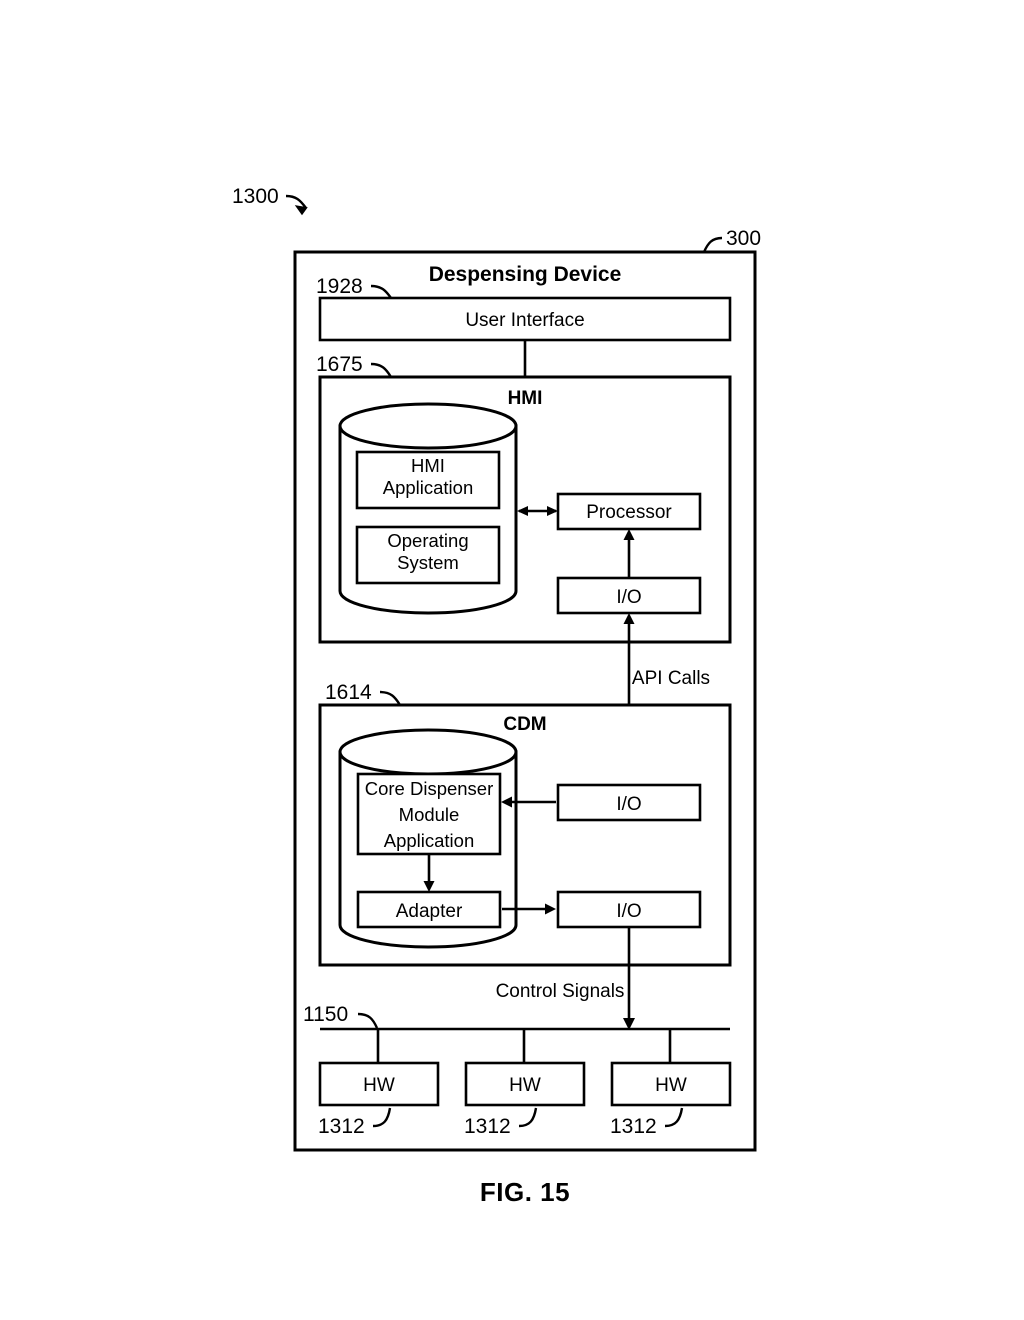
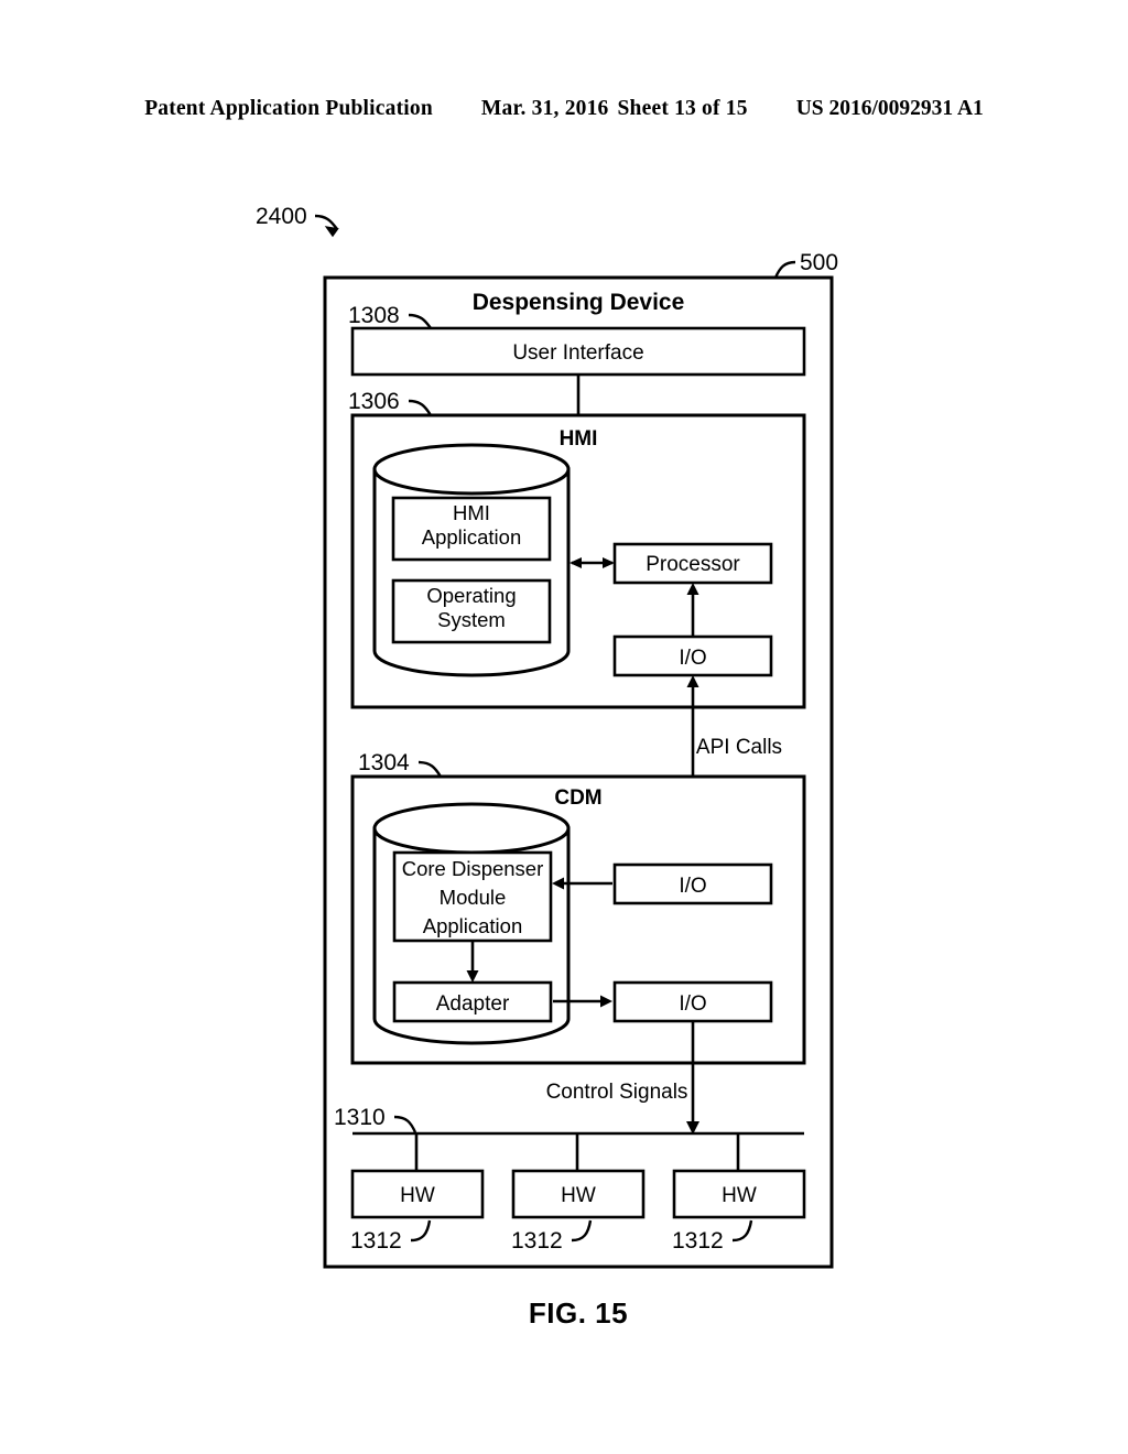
+ Patent Application Publication
+ Mar. 31, 2016
+ Sheet 13 of 15
+ US 2016/0092931 A1
- 1300
+ 2400
- 300
+ 500
  Despensing Device
- 1928
+ 1308
  User Interface
- 1675
+ 1306
  HMI
  HMI Application
  Operating System
  Processor
  I/O
  API Calls
- 1614
+ 1304
  CDM
  Core Dispenser Module Application
  Adapter
  I/O
  I/O
  Control Signals
- 1150
+ 1310
  HW
  1312
  HW
  1312
  HW
  1312
  FIG. 15
